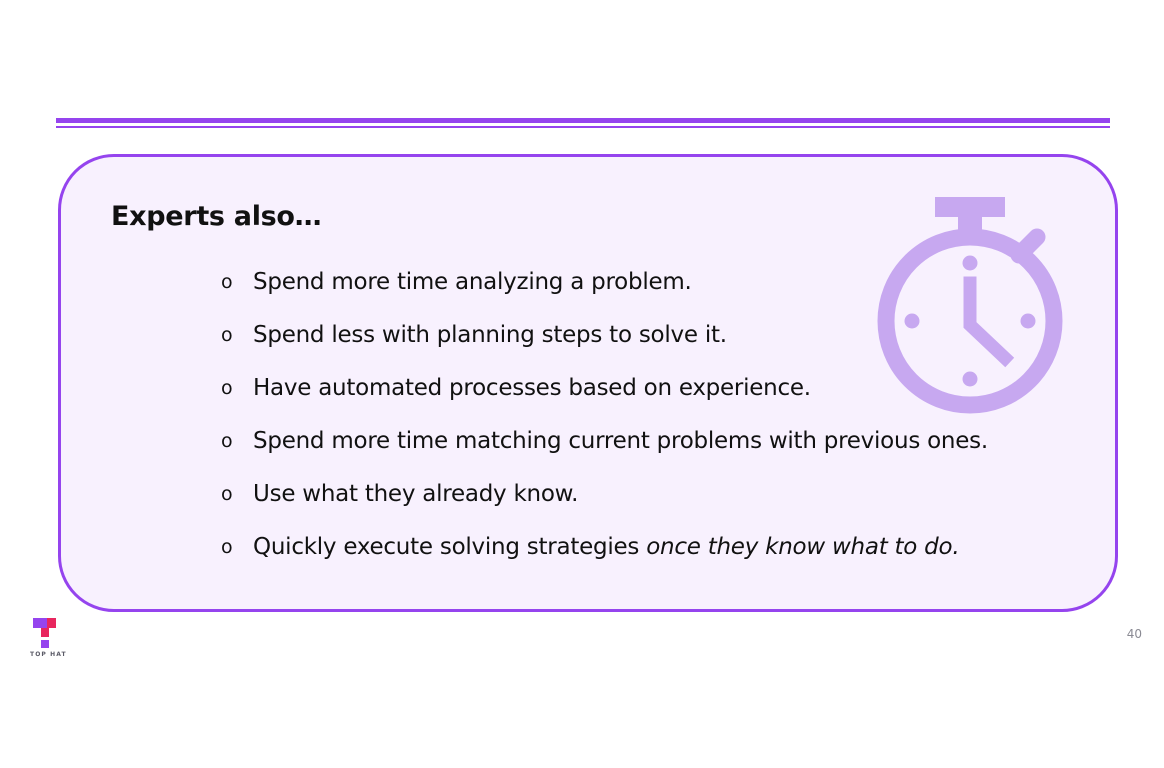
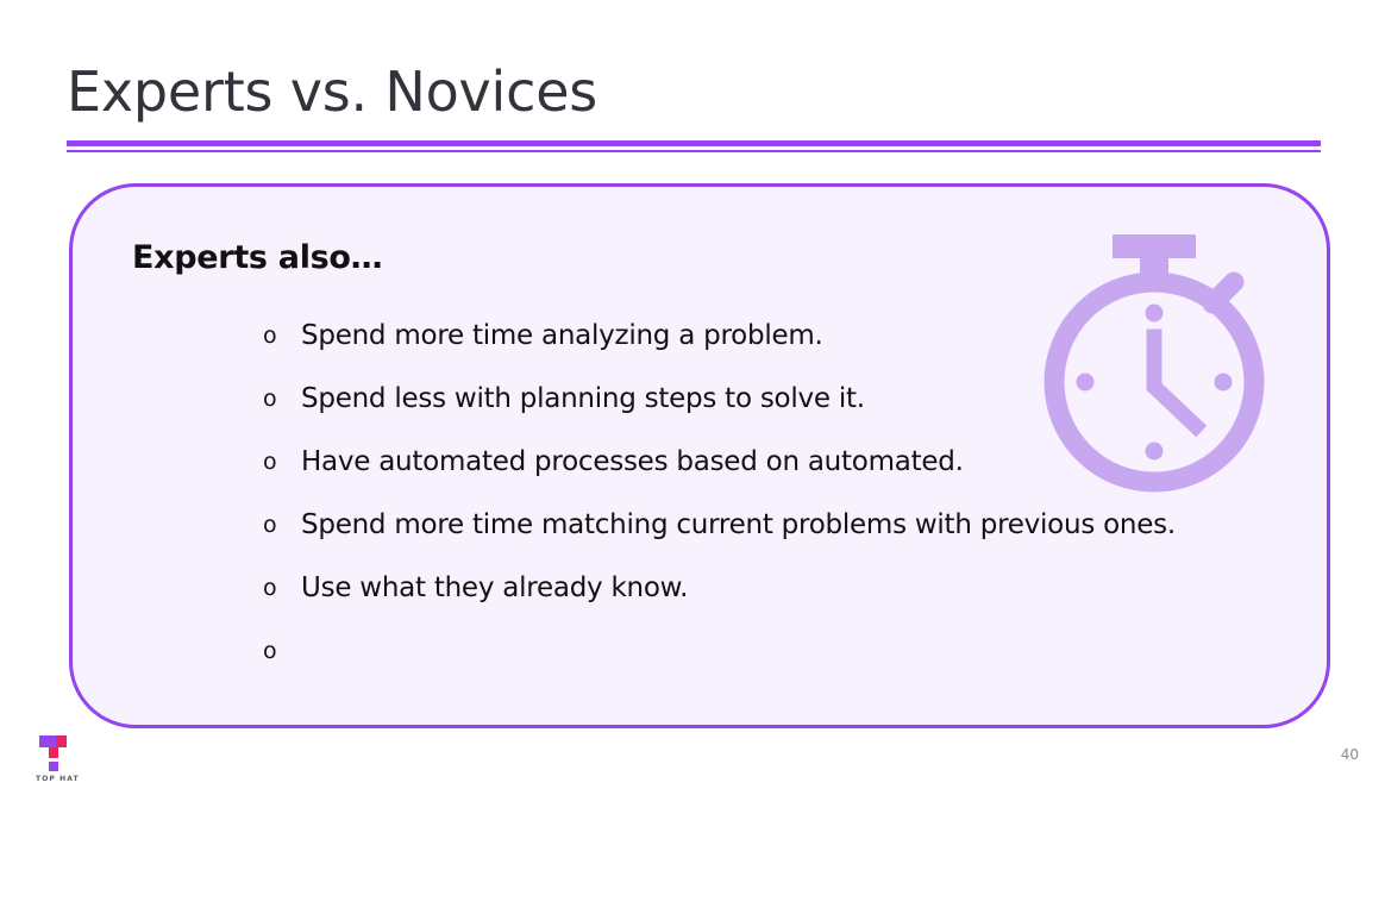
+ Experts vs. Novices
  Experts also…
  o
  Spend more time analyzing a problem.
  o
  Spend less with planning steps to solve it.
  o
- Have automated processes based on experience.
+ Have automated processes based on automated.
  o
  Spend more time matching current problems with previous ones.
  o
  Use what they already know.
  o
- Quickly execute solving strategies once they know what to do.
  40
